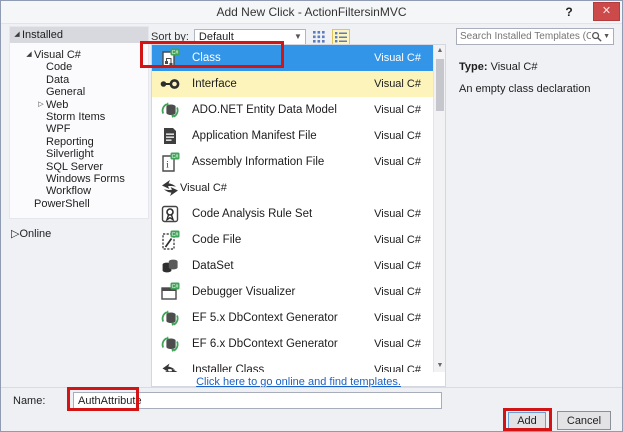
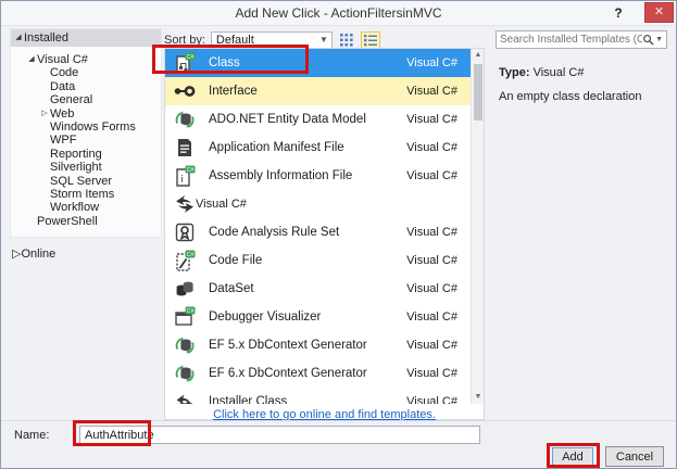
  Add New Click - ActionFiltersinMVC
  ?
  ✕
  Installed
  Visual C#
  Code
  Data
  General
  Web
- Storm Items
+ Windows Forms
  WPF
  Reporting
  Silverlight
  SQL Server
- Windows Forms
+ Storm Items
  Workflow
  PowerShell
  ▷Online
  Sort by:
  Default
  ▼
  Class
  Visual C#
  Interface
  Visual C#
  ADO.NET Entity Data Model
  Visual C#
  Application Manifest File
  Visual C#
  i
  Assembly Information File
  Visual C#
  Visual C#
  Code Analysis Rule Set
  Visual C#
  Code File
  Visual C#
  DataSet
  Visual C#
  Debugger Visualizer
  Visual C#
  EF 5.x DbContext Generator
  Visual C#
  EF 6.x DbContext Generator
  Visual C#
  Installer Class
  Visual C#
  Click here to go online and find templates.
  Search Installed Templates (C
  Type: Visual C#
  An empty class declaration
  Name:
  AuthAttribute
  Add
  Cancel
